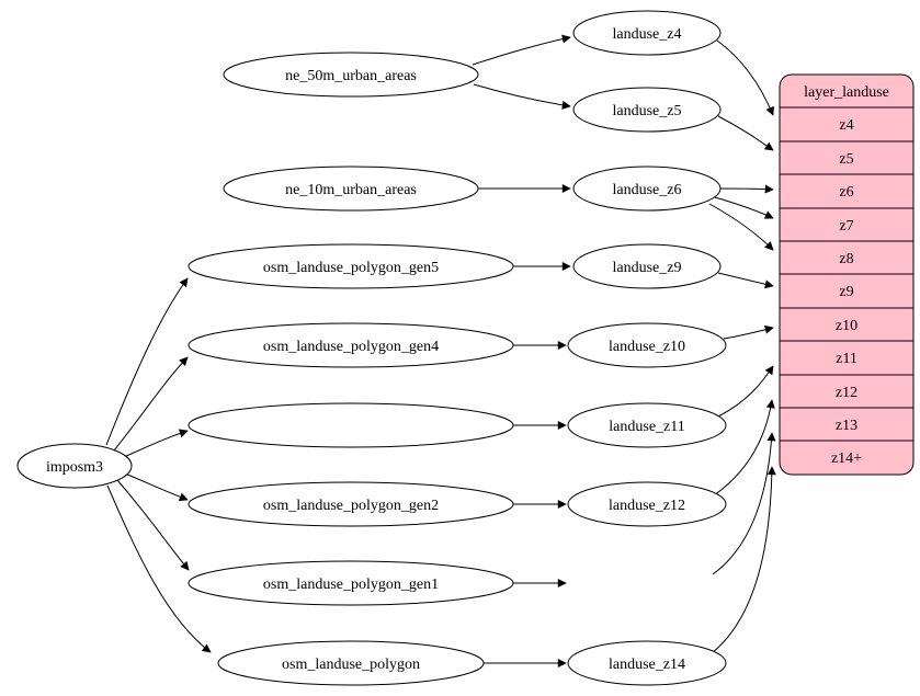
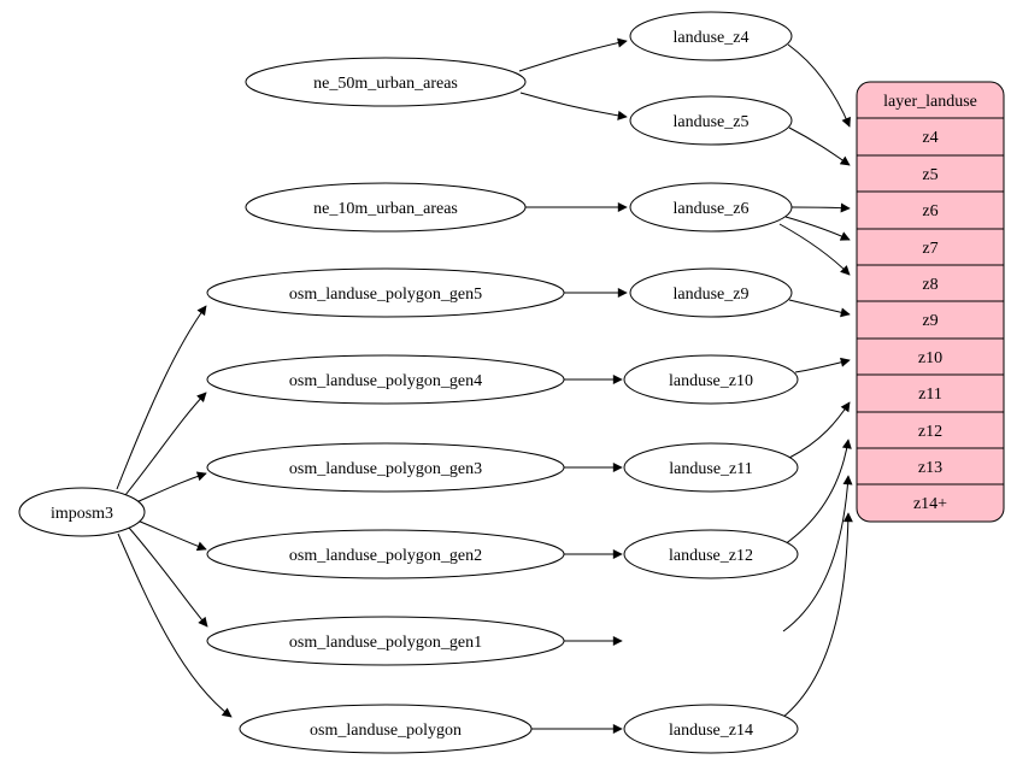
  imposm3
  ne_50m_urban_areas
  ne_10m_urban_areas
  osm_landuse_polygon_gen5
  osm_landuse_polygon_gen4
+ osm_landuse_polygon_gen3
  osm_landuse_polygon_gen2
  osm_landuse_polygon_gen1
  osm_landuse_polygon
  landuse_z4
  landuse_z5
  landuse_z6
  landuse_z9
  landuse_z10
  landuse_z11
  landuse_z12
  landuse_z14
  layer_landuse
  z4
  z5
  z6
  z7
  z8
  z9
  z10
  z11
  z12
  z13
  z14+
